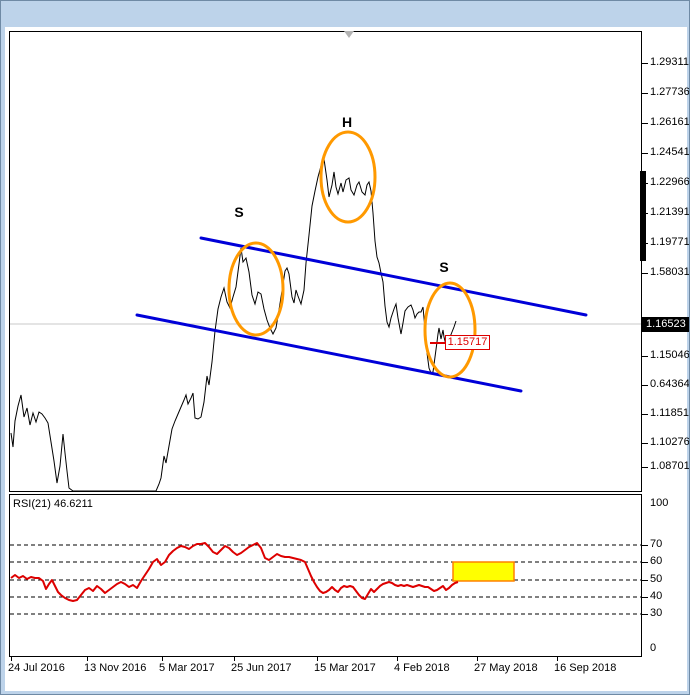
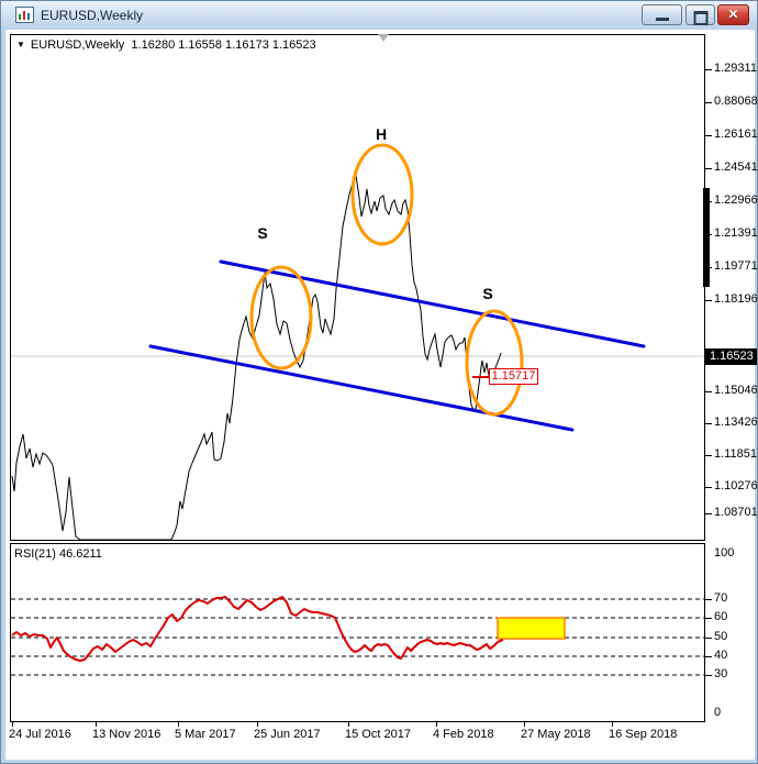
+ EURUSD,Weekly
+ ✕
+ ▼ EURUSD,Weekly 1.16280 1.16558 1.16173 1.16523
  S
  H
  S
  1.15717
  1.16523
  RSI(21) 46.6211
  1.29311
- 1.27736
+ 0.88068
  1.26161
  1.24541
  1.22966
  1.21391
  1.19771
- 1.58031
+ 1.18196
  1.15046
- 0.64364
+ 1.13426
  1.11851
  1.10276
  1.08701
  100
  70
  60
  50
  40
  30
  0
  24 Jul 2016
  13 Nov 2016
  5 Mar 2017
  25 Jun 2017
- 15 Mar 2017
+ 15 Oct 2017
  4 Feb 2018
  27 May 2018
  16 Sep 2018
